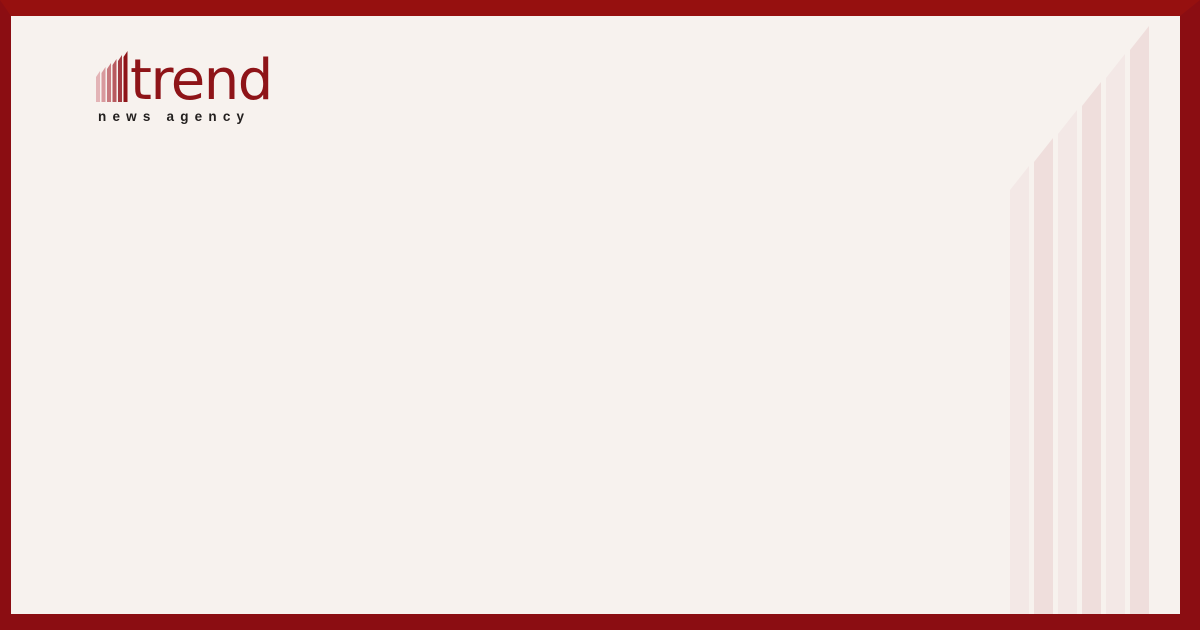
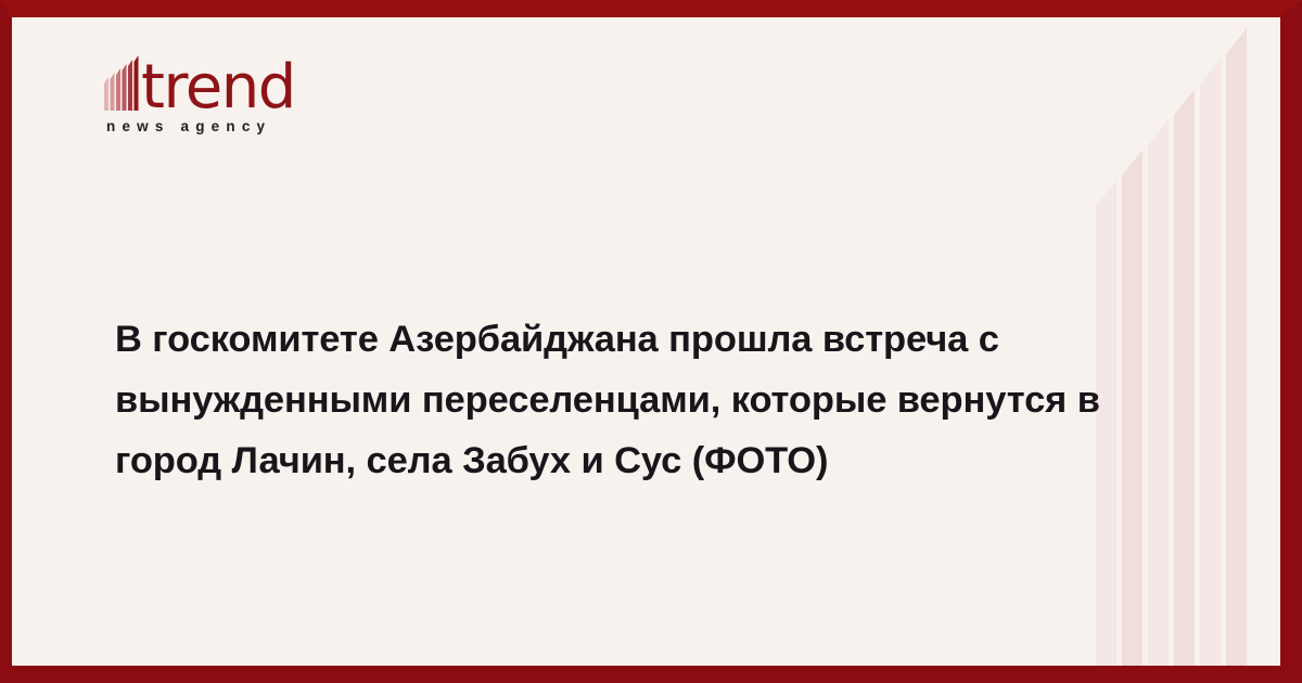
  trend
  news agency
+ В госкомитете Азербайджана прошла встреча с вынужденными переселенцами, которые вернутся в город Лачин, села Забух и Сус (ФОТО)
